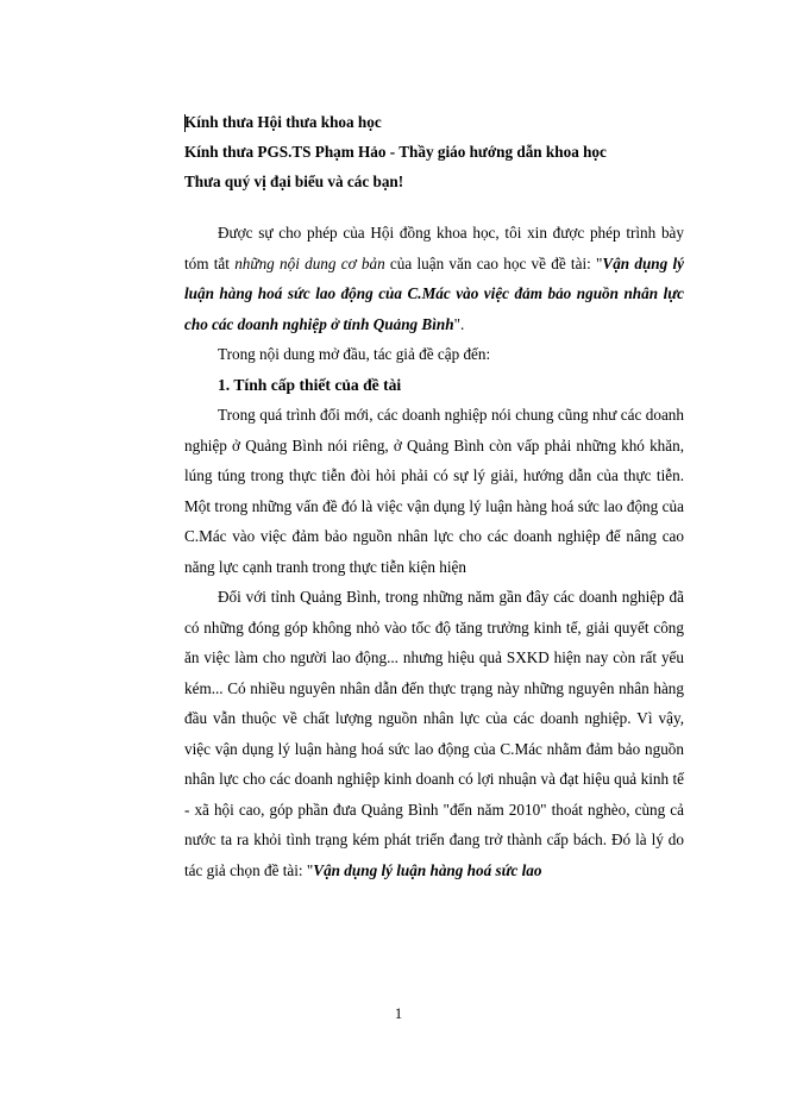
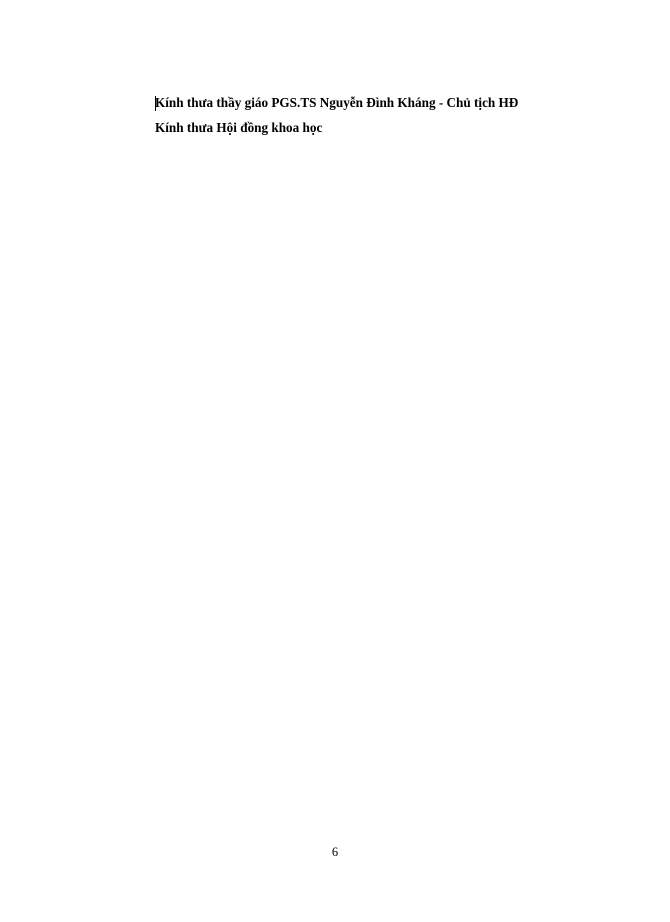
+ Kính thưa thầy giáo PGS.TS Nguyễn Đình Kháng - Chủ tịch HĐ
- Kính thưa Hội thưa khoa học
+ Kính thưa Hội đồng khoa học
- Kính thưa PGS.TS Phạm Hảo - Thầy giáo hướng dẫn khoa học
- Thưa quý vị đại biểu và các bạn!
- Được sự cho phép của Hội đồng khoa học, tôi xin được phép trình bày tóm tắt những nội dung cơ bản của luận văn cao học về đề tài: "Vận dụng lý luận hàng hoá sức lao động của C.Mác vào việc đảm bảo nguồn nhân lực cho các doanh nghiệp ở tỉnh Quảng Bình".
- Trong nội dung mở đầu, tác giả đề cập đến:
- 1. Tính cấp thiết của đề tài
- Trong quá trình đổi mới, các doanh nghiệp nói chung cũng như các doanh nghiệp ở Quảng Bình nói riêng, ở Quảng Bình còn vấp phải những khó khăn, lúng túng trong thực tiễn đòi hỏi phải có sự lý giải, hướng dẫn của thực tiễn. Một trong những vấn đề đó là việc vận dụng lý luận hàng hoá sức lao động của C.Mác vào việc đảm bảo nguồn nhân lực cho các doanh nghiệp để nâng cao năng lực cạnh tranh trong thực tiễn kiện hiện
- Đối với tỉnh Quảng Bình, trong những năm gần đây các doanh nghiệp đã có những đóng góp không nhỏ vào tốc độ tăng trưởng kinh tế, giải quyết công ăn việc làm cho người lao động... nhưng hiệu quả SXKD hiện nay còn rất yếu kém... Có nhiều nguyên nhân dẫn đến thực trạng này những nguyên nhân hàng đầu vẫn thuộc về chất lượng nguồn nhân lực của các doanh nghiệp. Vì vậy, việc vận dụng lý luận hàng hoá sức lao động của C.Mác nhằm đảm bảo nguồn nhân lực cho các doanh nghiệp kinh doanh có lợi nhuận và đạt hiệu quả kinh tế - xã hội cao, góp phần đưa Quảng Bình "đến năm 2010" thoát nghèo, cùng cả nước ta ra khỏi tình trạng kém phát triển đang trở thành cấp bách. Đó là lý do tác giả chọn đề tài: "Vận dụng lý luận hàng hoá sức lao
- 1
+ 6
